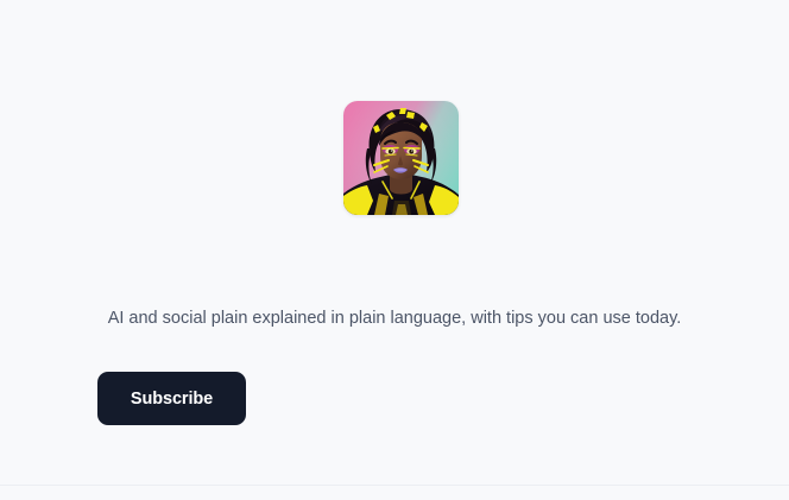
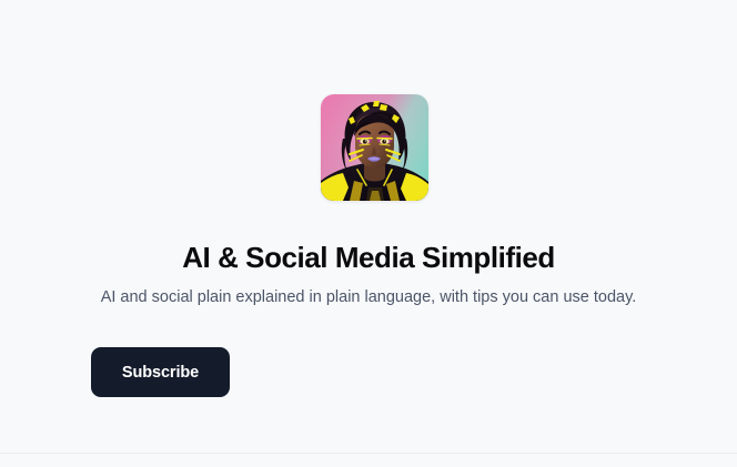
+ AI & Social Media Simplified
  AI and social plain explained in plain language, with tips you can use today.
  Subscribe
